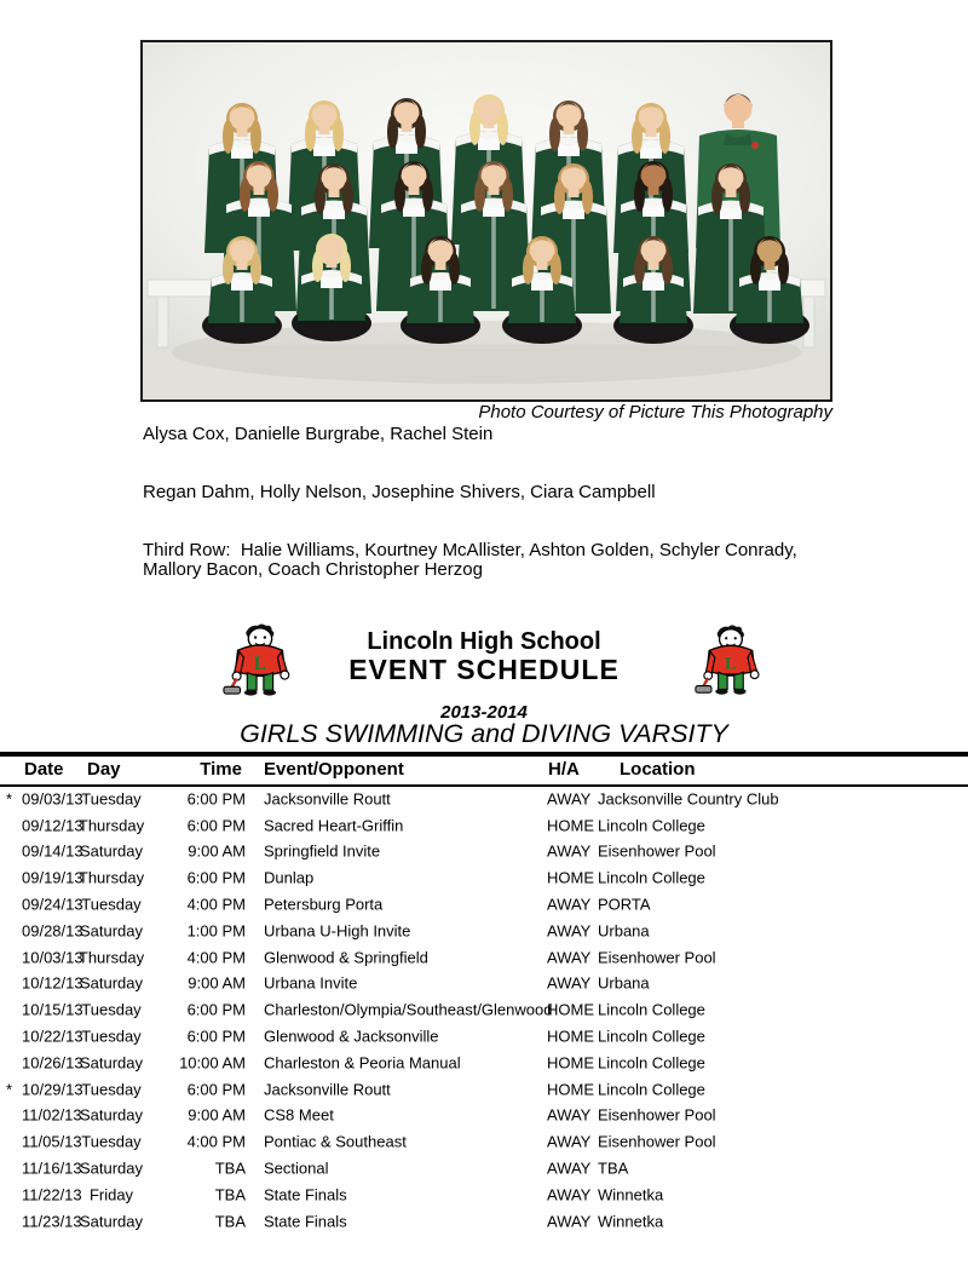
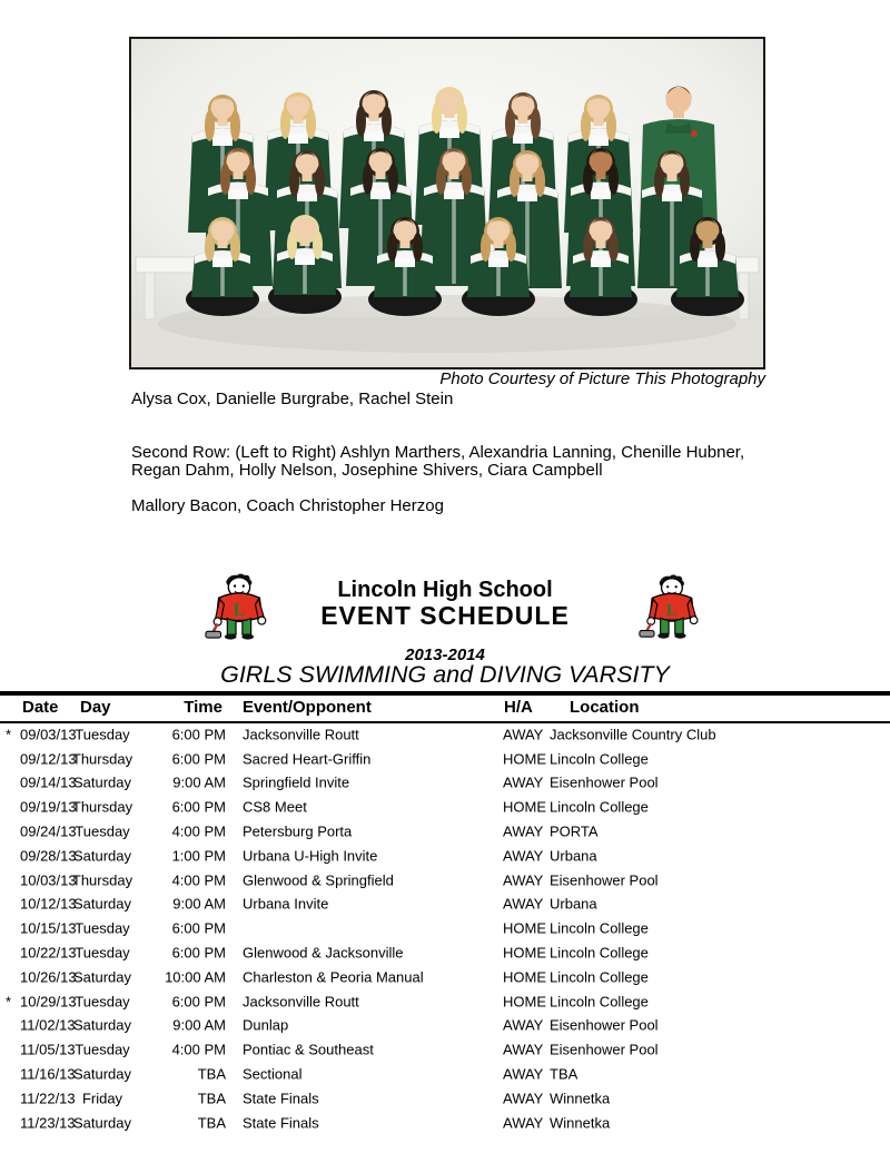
  Photo Courtesy of Picture This Photography
  Alysa Cox, Danielle Burgrabe, Rachel Stein
+ Second Row: (Left to Right) Ashlyn Marthers, Alexandria Lanning, Chenille Hubner,
  Regan Dahm, Holly Nelson, Josephine Shivers, Ciara Campbell
- Third Row: Halie Williams, Kourtney McAllister, Ashton Golden, Schyler Conrady,
  Mallory Bacon, Coach Christopher Herzog
  L
  L
  Lincoln High School
  EVENT SCHEDULE
  2013-2014
  GIRLS SWIMMING and DIVING VARSITY
  Date
  Day
  Time
  Event/Opponent
  H/A
  Location
  *
  09/03/13
  Tuesday
  6:00 PM
  Jacksonville Routt
  AWAY
  Jacksonville Country Club
  09/12/13
  Thursday
  6:00 PM
  Sacred Heart-Griffin
  HOME
  Lincoln College
  09/14/13
  Saturday
  9:00 AM
  Springfield Invite
  AWAY
  Eisenhower Pool
  09/19/13
  Thursday
  6:00 PM
- Dunlap
+ CS8 Meet
  HOME
  Lincoln College
  09/24/13
  Tuesday
  4:00 PM
  Petersburg Porta
  AWAY
  PORTA
  09/28/13
  Saturday
  1:00 PM
  Urbana U-High Invite
  AWAY
  Urbana
  10/03/13
  Thursday
  4:00 PM
  Glenwood & Springfield
  AWAY
  Eisenhower Pool
  10/12/13
  Saturday
  9:00 AM
  Urbana Invite
  AWAY
  Urbana
  10/15/13
  Tuesday
  6:00 PM
- Charleston/Olympia/Southeast/Glenwood
  HOME
  Lincoln College
  10/22/13
  Tuesday
  6:00 PM
  Glenwood & Jacksonville
  HOME
  Lincoln College
  10/26/13
  Saturday
  10:00 AM
  Charleston & Peoria Manual
  HOME
  Lincoln College
  *
  10/29/13
  Tuesday
  6:00 PM
  Jacksonville Routt
  HOME
  Lincoln College
  11/02/13
  Saturday
  9:00 AM
- CS8 Meet
+ Dunlap
  AWAY
  Eisenhower Pool
  11/05/13
  Tuesday
  4:00 PM
  Pontiac & Southeast
  AWAY
  Eisenhower Pool
  11/16/13
  Saturday
  TBA
  Sectional
  AWAY
  TBA
  11/22/13
  Friday
  TBA
  State Finals
  AWAY
  Winnetka
  11/23/13
  Saturday
  TBA
  State Finals
  AWAY
  Winnetka
